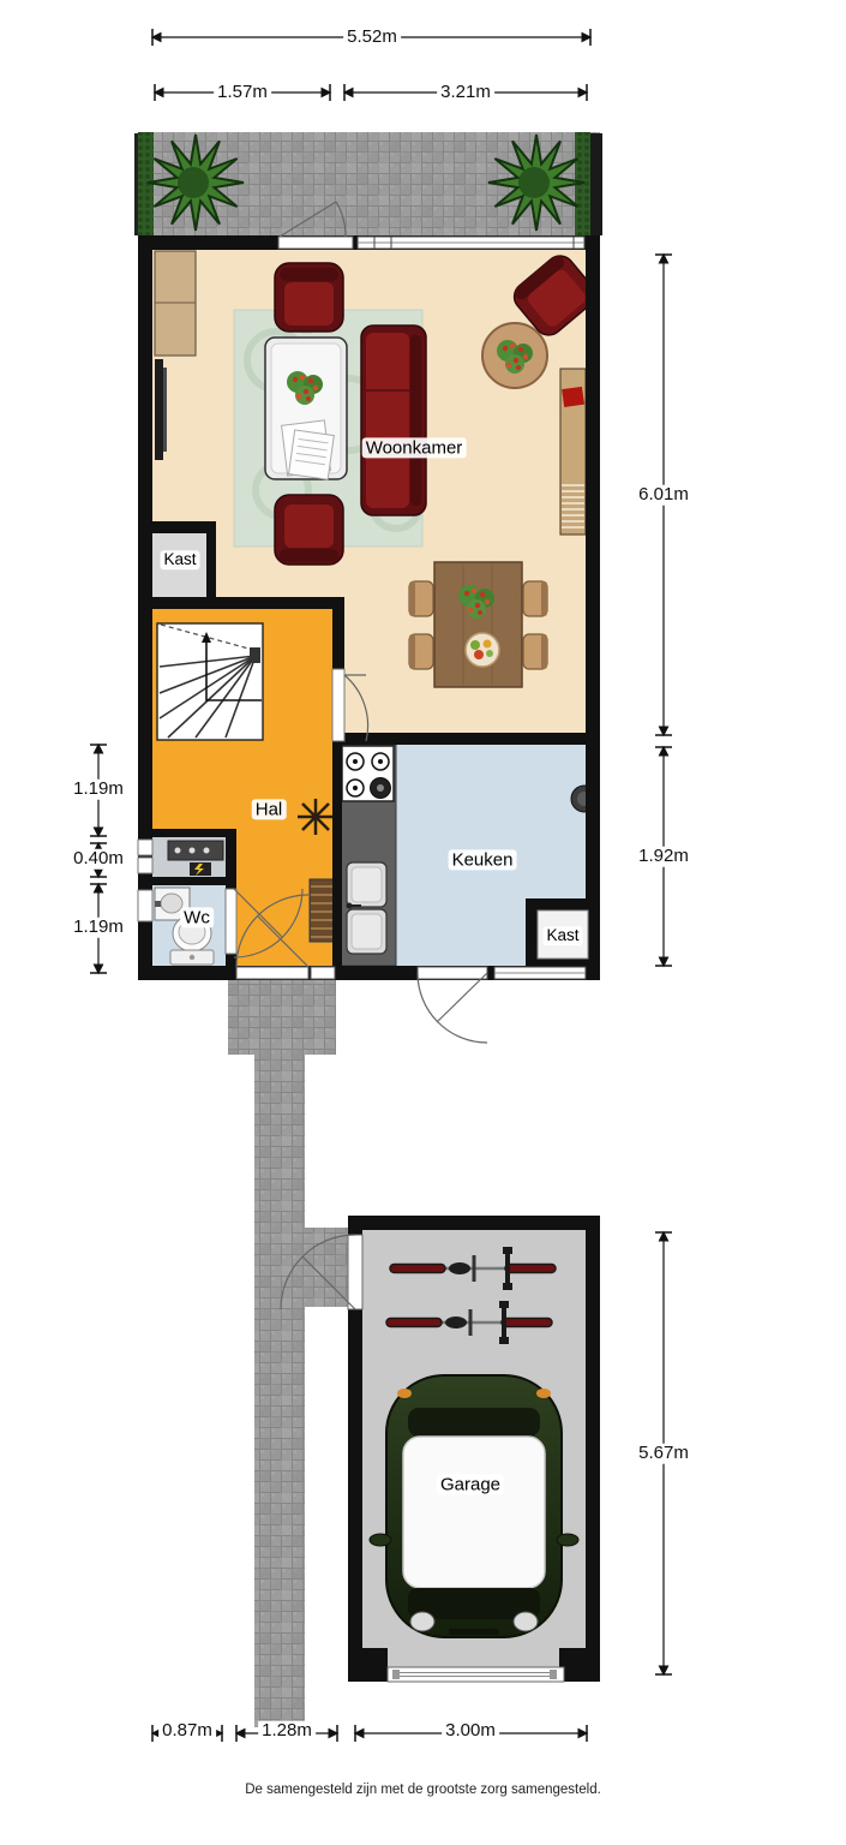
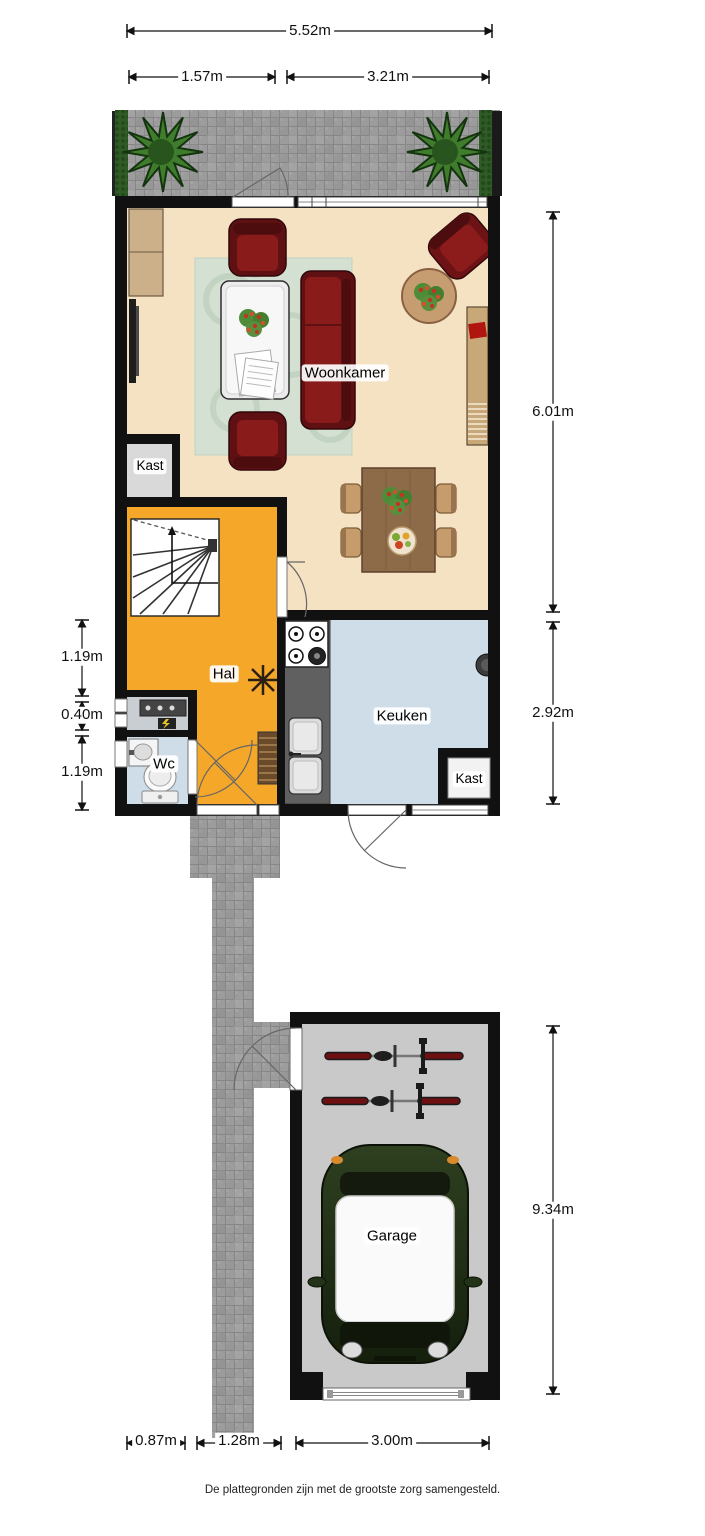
  5.52m
  1.57m
  3.21m
  6.01m
- 1.92m
+ 2.92m
- 5.67m
+ 9.34m
  1.19m
  0.40m
  1.19m
  0.87m
  1.28m
  3.00m
  Woonkamer
  Kast
  Hal
  Wc
  Keuken
  Kast
  Garage
- De samengesteld zijn met de grootste zorg samengesteld.
+ De plattegronden zijn met de grootste zorg samengesteld.
